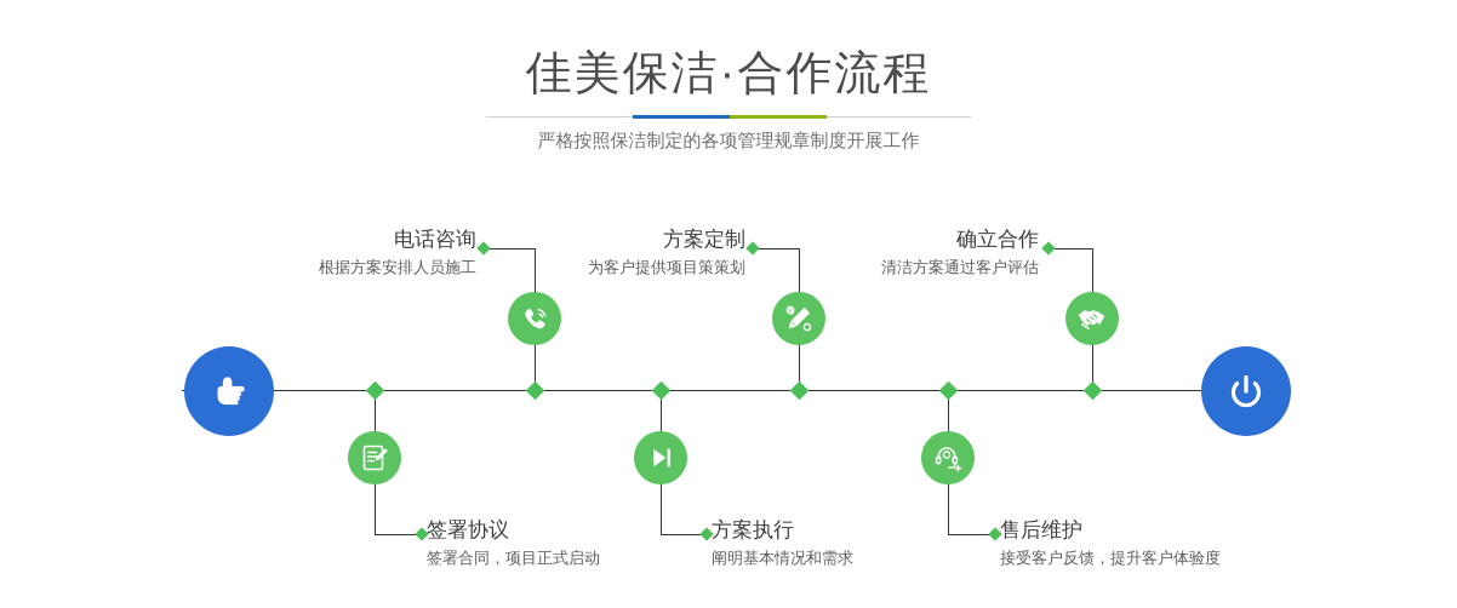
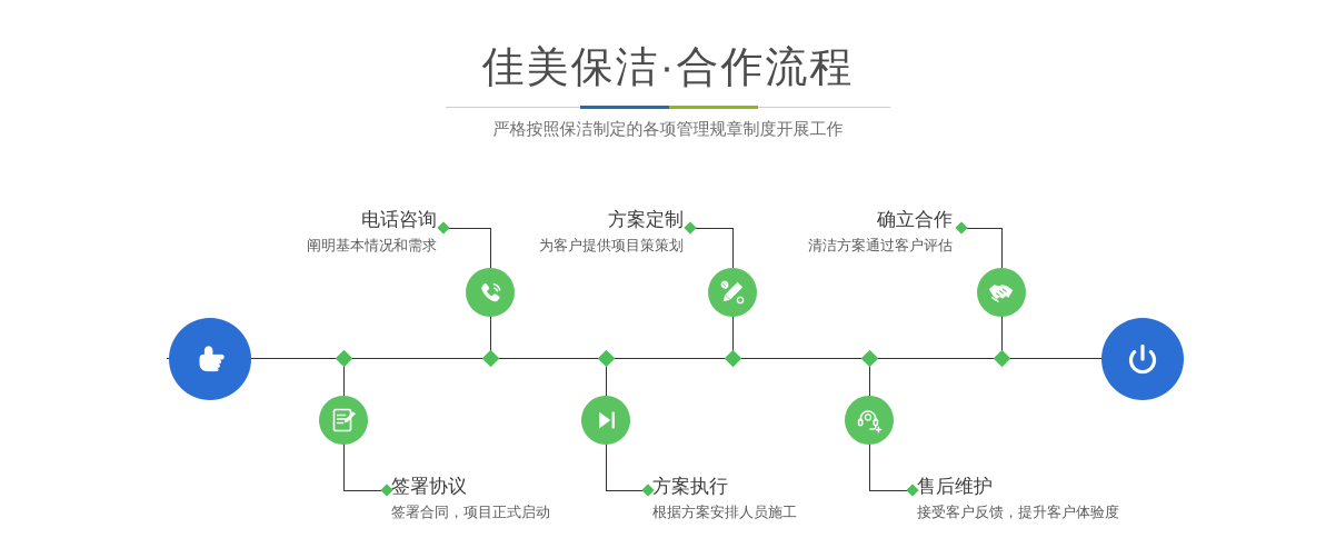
  佳美保洁·合作流程
  严格按照保洁制定的各项管理规章制度开展工作
  电话咨询
- 根据方案安排人员施工
+ 阐明基本情况和需求
  签署协议
  签署合同，项目正式启动
  方案定制
  为客户提供项目策策划
  方案执行
- 阐明基本情况和需求
+ 根据方案安排人员施工
  确立合作
  清洁方案通过客户评估
  售后维护
  接受客户反馈，提升客户体验度
